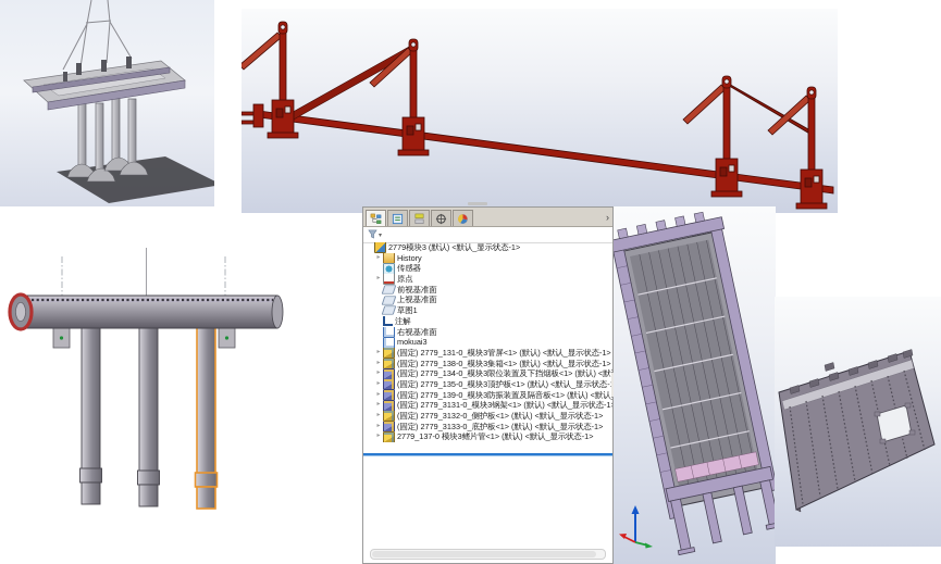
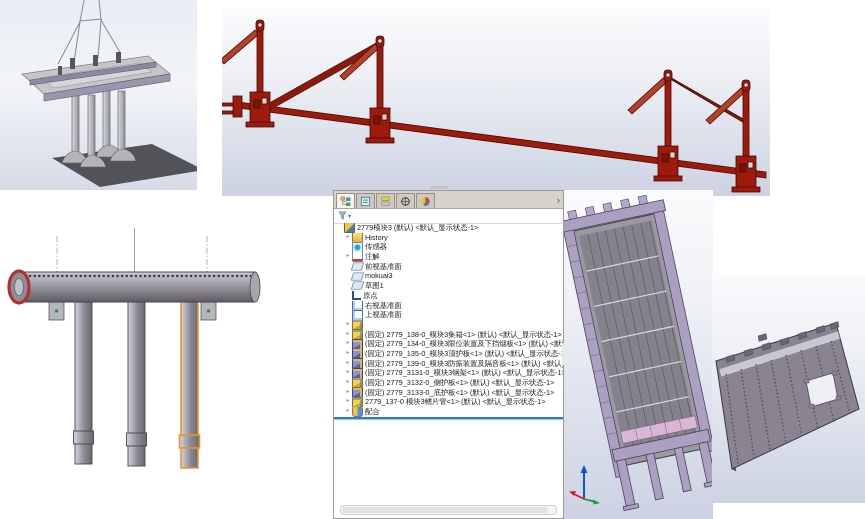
  ›
  2779模块3 (默认) <默认_显示状态-1>
  History
  传感器
- 原点
+ 注解
  前视基准面
- 上视基准面
+ mokuai3
  草图1
- 注解
+ 原点
  右视基准面
- mokuai3
+ 上视基准面
- (固定) 2779_131-0_模块3管屏<1> (默认) <默认_显示状态-1>
  (固定) 2779_138-0_模块3集箱<1> (默认) <默认_显示状态-1>
  (固定) 2779_134-0_模块3限位装置及下挡烟板<1> (默认) <默
  (固定) 2779_135-0_模块3顶护板<1> (默认) <默认_显示状态-
  (固定) 2779_139-0_模块3防振装置及隔音板<1> (默认) <默认
  (固定) 2779_3131-0_模块3钢架<1> (默认) <默认_显示状态-1
  (固定) 2779_3132-0_侧护板<1> (默认) <默认_显示状态-1>
  (固定) 2779_3133-0_底护板<1> (默认) <默认_显示状态-1>
  2779_137-0 模块3鳍片管<1> (默认) <默认_显示状态-1>
+ 配合
